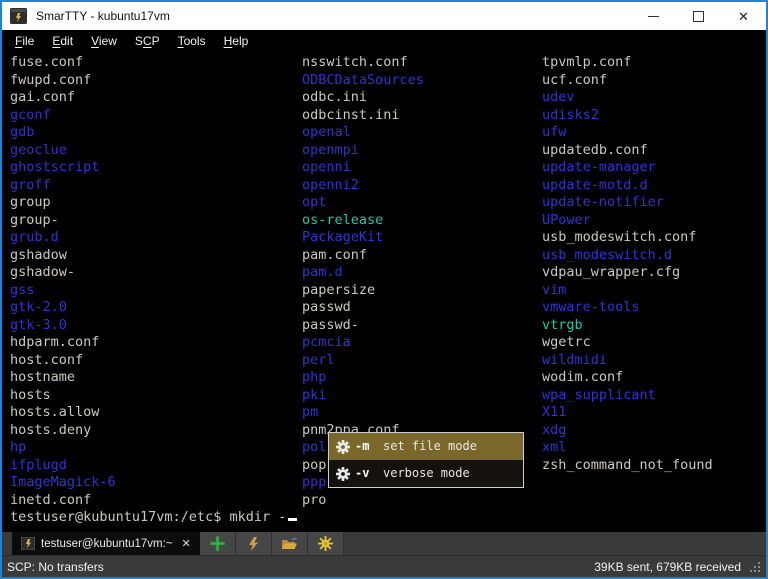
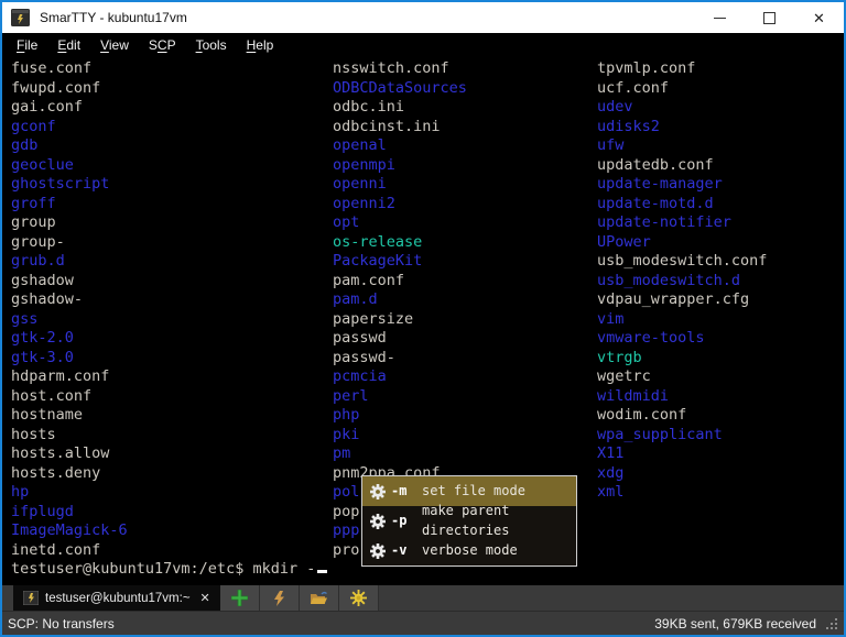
  SmarTTY - kubuntu17vm
  ✕
  File
  Edit
  View
  SCP
  Tools
  Help
  fuse.conf
  fwupd.conf
  gai.conf
  gconf
  gdb
  geoclue
  ghostscript
  groff
  group
  group-
  grub.d
  gshadow
  gshadow-
  gss
  gtk-2.0
  gtk-3.0
  hdparm.conf
  host.conf
  hostname
  hosts
  hosts.allow
  hosts.deny
  hp
  ifplugd
  ImageMagick-6
  inetd.conf
  nsswitch.conf
  ODBCDataSources
  odbc.ini
  odbcinst.ini
  openal
  openmpi
  openni
  openni2
  opt
  os-release
  PackageKit
  pam.conf
  pam.d
  papersize
  passwd
  passwd-
  pcmcia
  perl
  php
  pki
  pm
  pnm2ppa.conf
  pol
  pop
  ppp
  pro
  tpvmlp.conf
  ucf.conf
  udev
  udisks2
  ufw
  updatedb.conf
  update-manager
  update-motd.d
  update-notifier
  UPower
  usb_modeswitch.conf
  usb_modeswitch.d
  vdpau_wrapper.cfg
  vim
  vmware-tools
  vtrgb
  wgetrc
  wildmidi
  wodim.conf
  wpa_supplicant
  X11
  xdg
  xml
- zsh_command_not_found
  testuser@kubuntu17vm:/etc$ mkdir -
  -m
  set file mode
+ -p
+ make parent directories
  -v
  verbose mode
  testuser@kubuntu17vm:~
  ✕
  SCP: No transfers
  39KB sent, 679KB received
